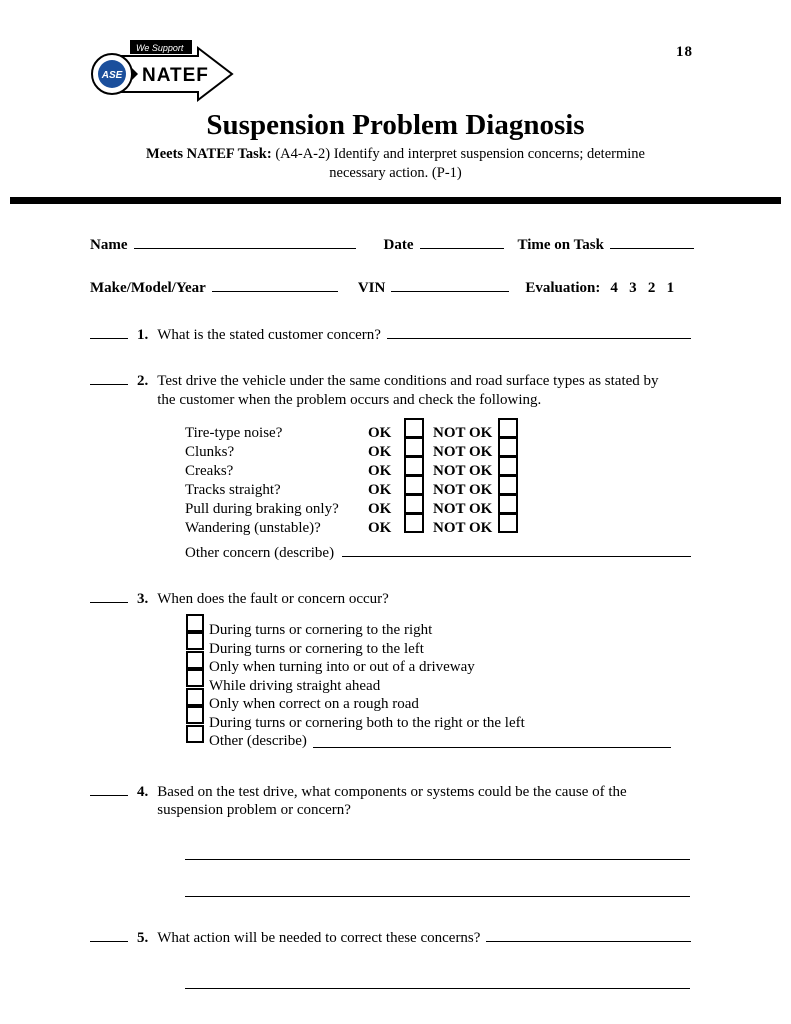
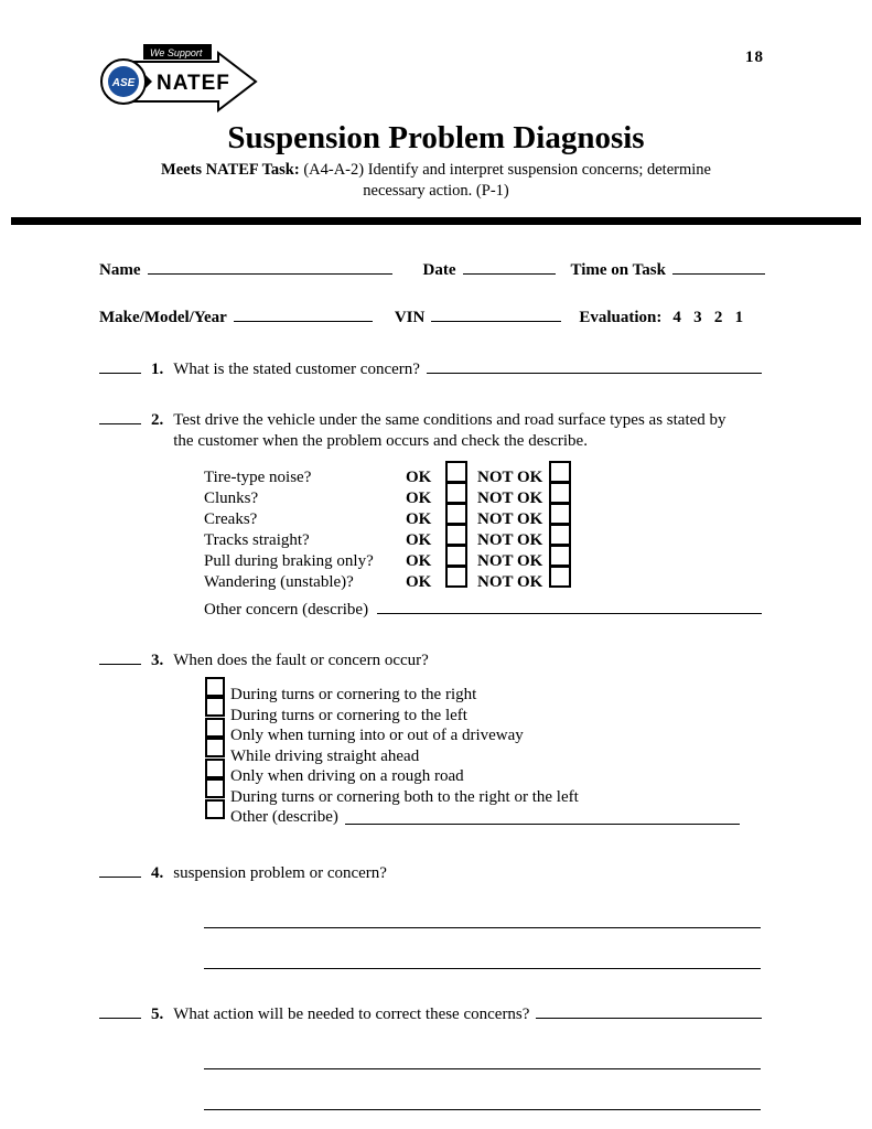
  18
  We Support
  NATEF
  ASE
  Suspension Problem Diagnosis
  Meets NATEF Task: (A4-A-2) Identify and interpret suspension concerns; determine
  necessary action. (P-1)
  Name
  Date
  Time on Task
  Make/Model/Year
  VIN
  Evaluation:
  4 3 2 1
  1.
  What is the stated customer concern?
  2.
  Test drive the vehicle under the same conditions and road surface types as stated by
- the customer when the problem occurs and check the following.
+ the customer when the problem occurs and check the describe.
  Tire-type noise?
  OK
  NOT OK
  Clunks?
  OK
  NOT OK
  Creaks?
  OK
  NOT OK
  Tracks straight?
  OK
  NOT OK
  Pull during braking only?
  OK
  NOT OK
  Wandering (unstable)?
  OK
  NOT OK
  Other concern (describe)
  3.
  When does the fault or concern occur?
  During turns or cornering to the right
  During turns or cornering to the left
  Only when turning into or out of a driveway
  While driving straight ahead
- Only when correct on a rough road
+ Only when driving on a rough road
  During turns or cornering both to the right or the left
  Other (describe)
  4.
- Based on the test drive, what components or systems could be the cause of the
  suspension problem or concern?
  5.
  What action will be needed to correct these concerns?
